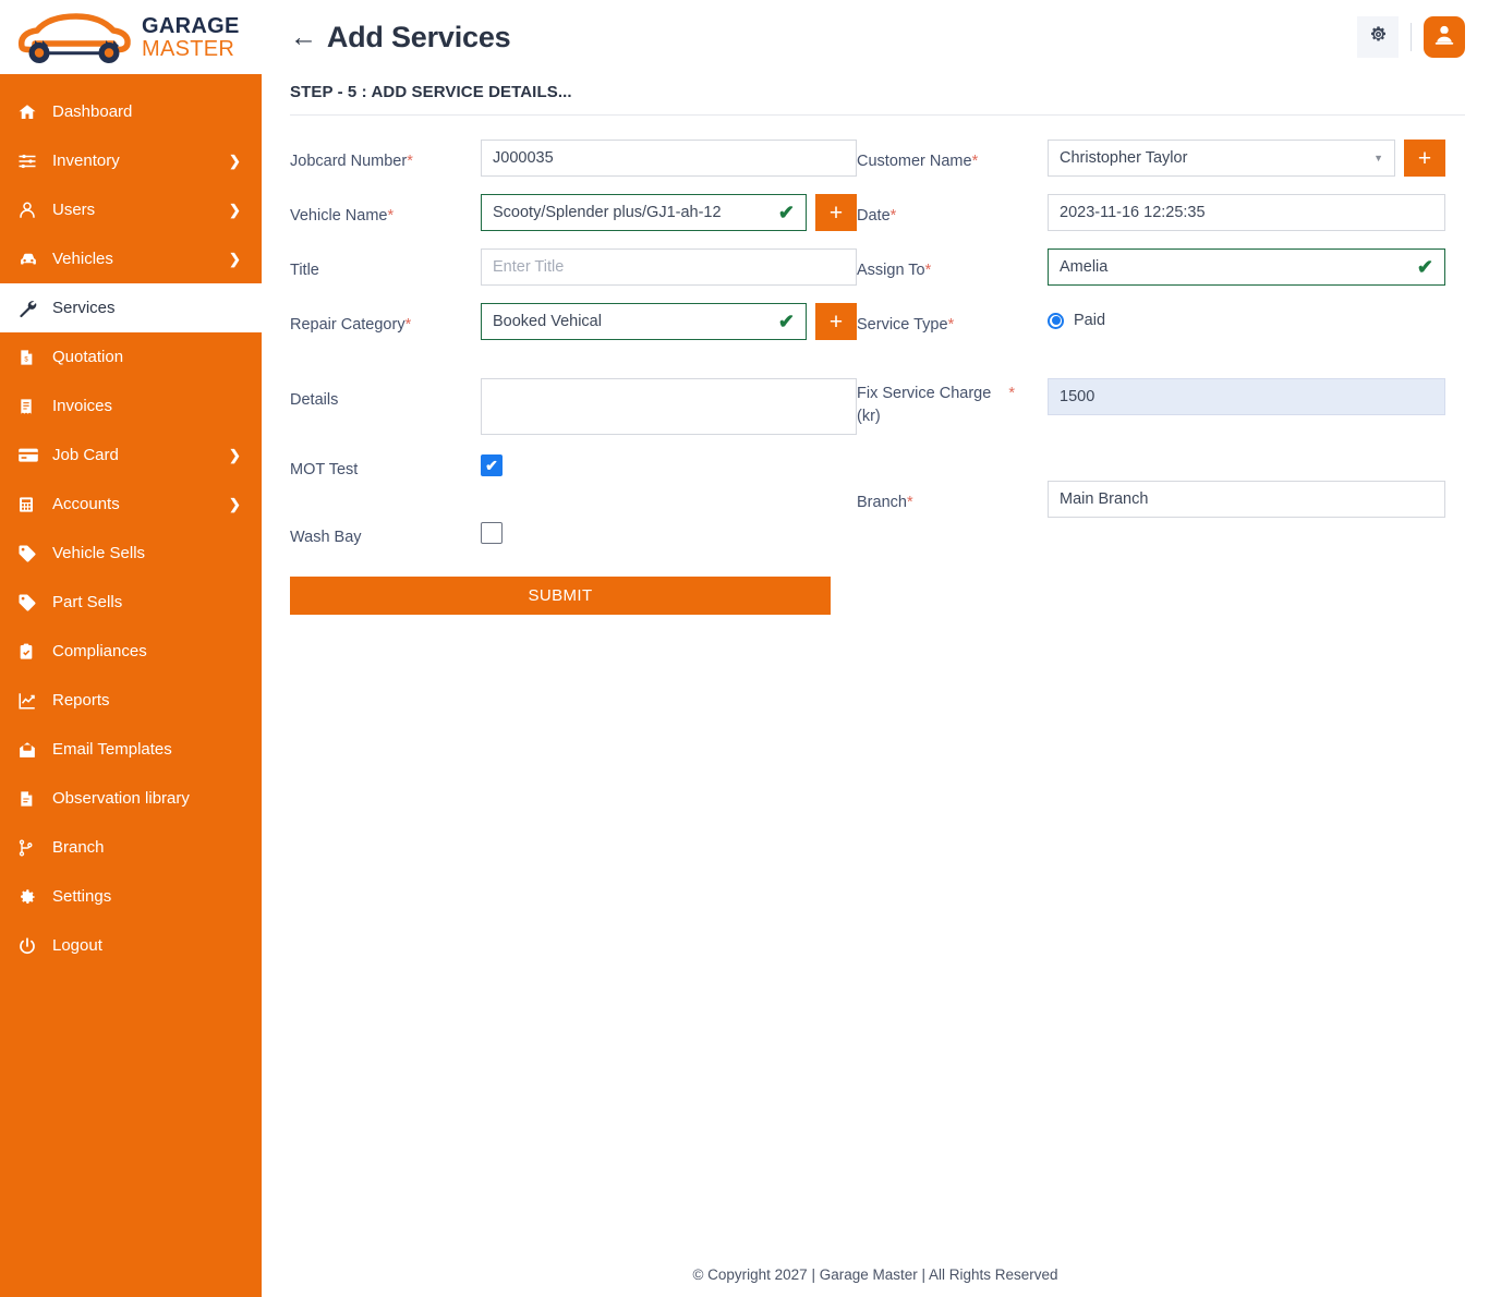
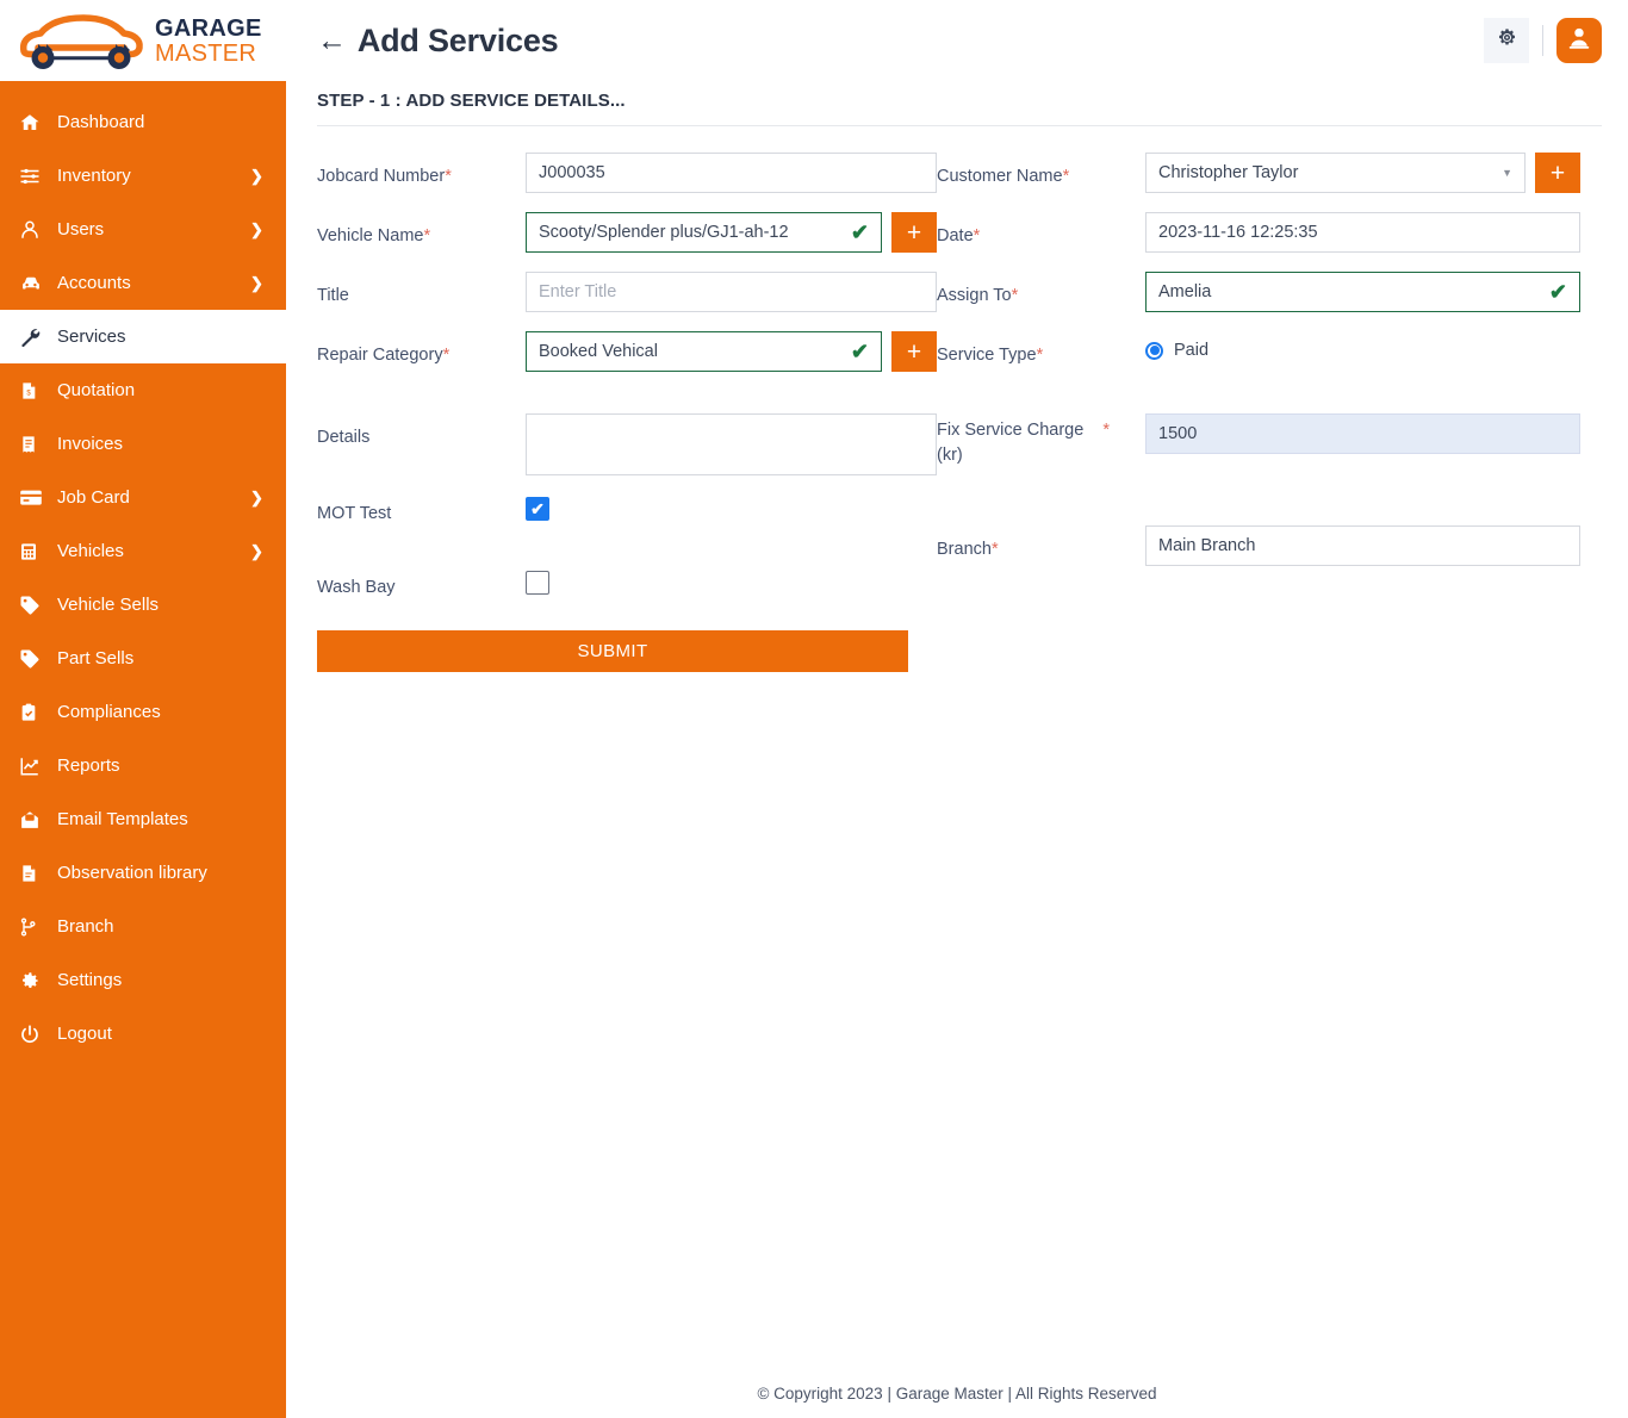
  GARAGE
  MASTER
  Dashboard
  Inventory
  ❯
  Users
  ❯
- Vehicles
+ Accounts
  ❯
  Services
  Quotation
  Invoices
  Job Card
  ❯
- Accounts
+ Vehicles
  ❯
  Vehicle Sells
  Part Sells
  Compliances
  Reports
  Email Templates
  Observation library
  Branch
  Settings
  Logout
  ←
  Add Services
- STEP - 5 : ADD SERVICE DETAILS...
+ STEP - 1 : ADD SERVICE DETAILS...
  Jobcard Number*
  J000035
  Vehicle Name*
  Scooty/Splender plus/GJ1-ah-12
  ✔
  +
  Title
  Enter Title
  Repair Category*
  Booked Vehical
  ✔
  +
  Details
  MOT Test
  ✔
  Wash Bay
  Customer Name*
  Christopher Taylor
  ▼
  +
  Date*
  2023-11-16 12:25:35
  Assign To*
  Amelia
  ✔
  Service Type*
  Paid
  Fix Service Charge *
  (kr)
  1500
  Branch*
  Main Branch
  SUBMIT
- © Copyright 2027 | Garage Master | All Rights Reserved
+ © Copyright 2023 | Garage Master | All Rights Reserved
